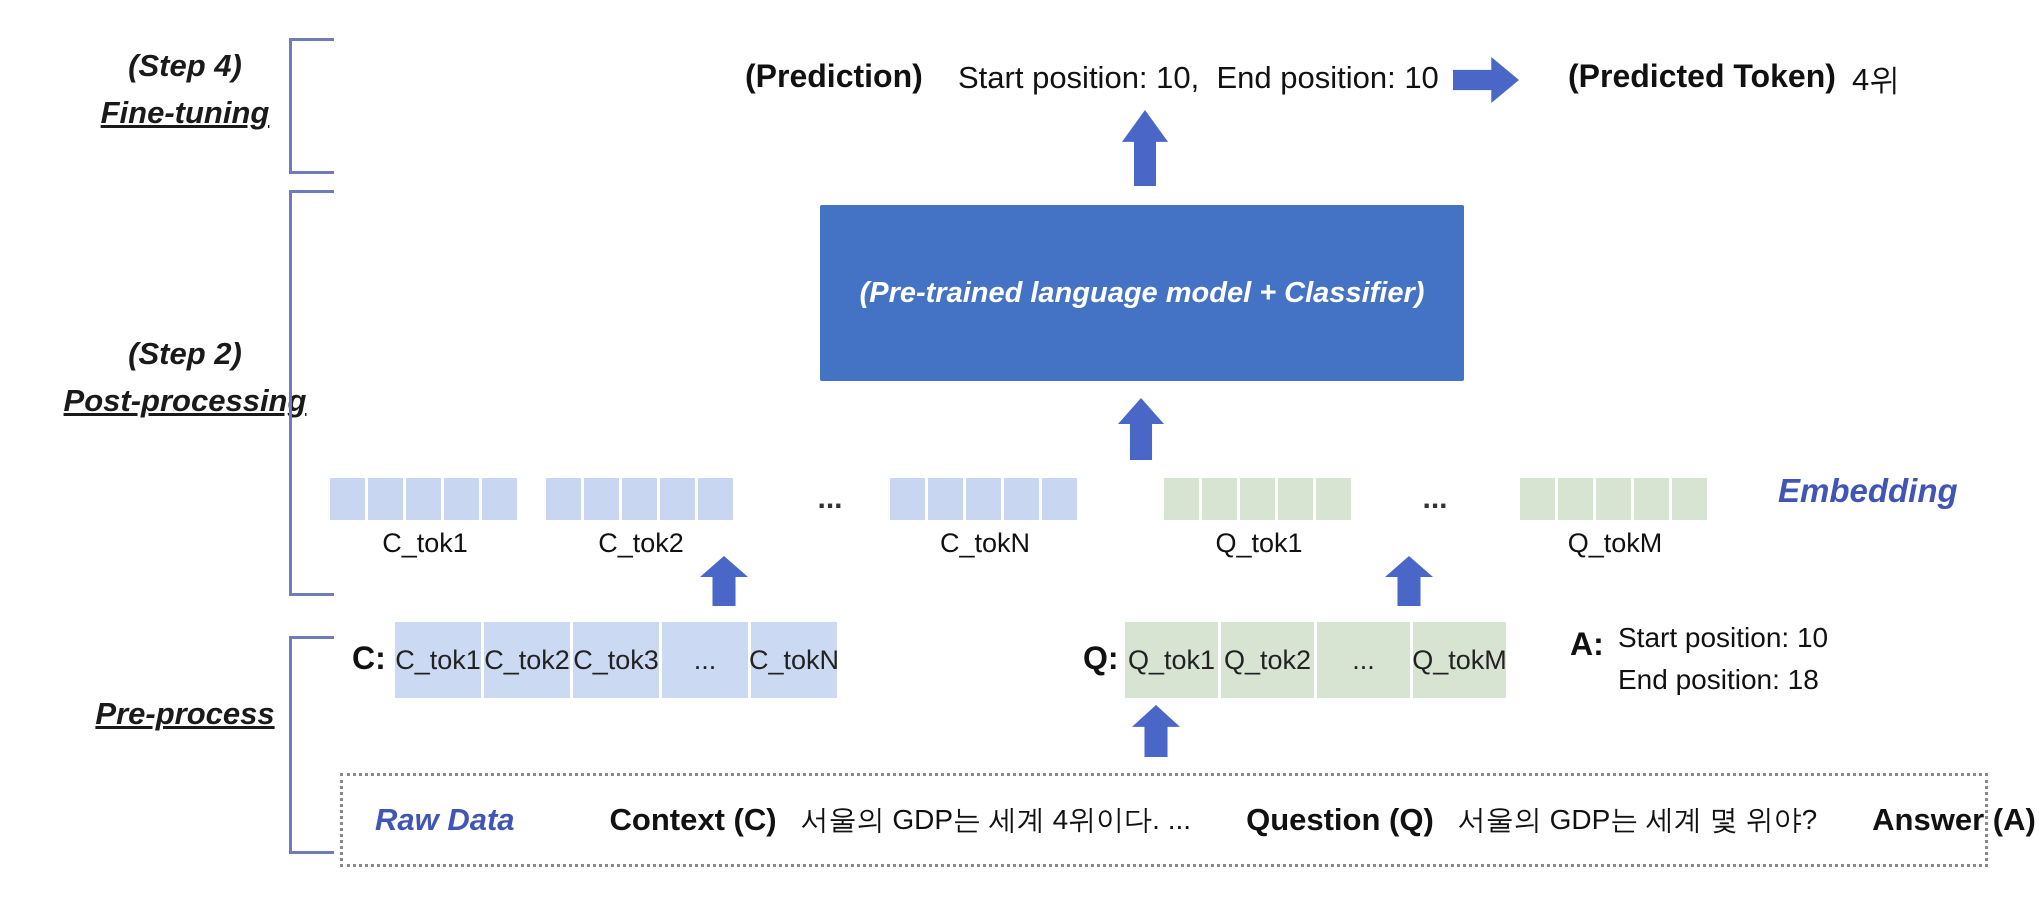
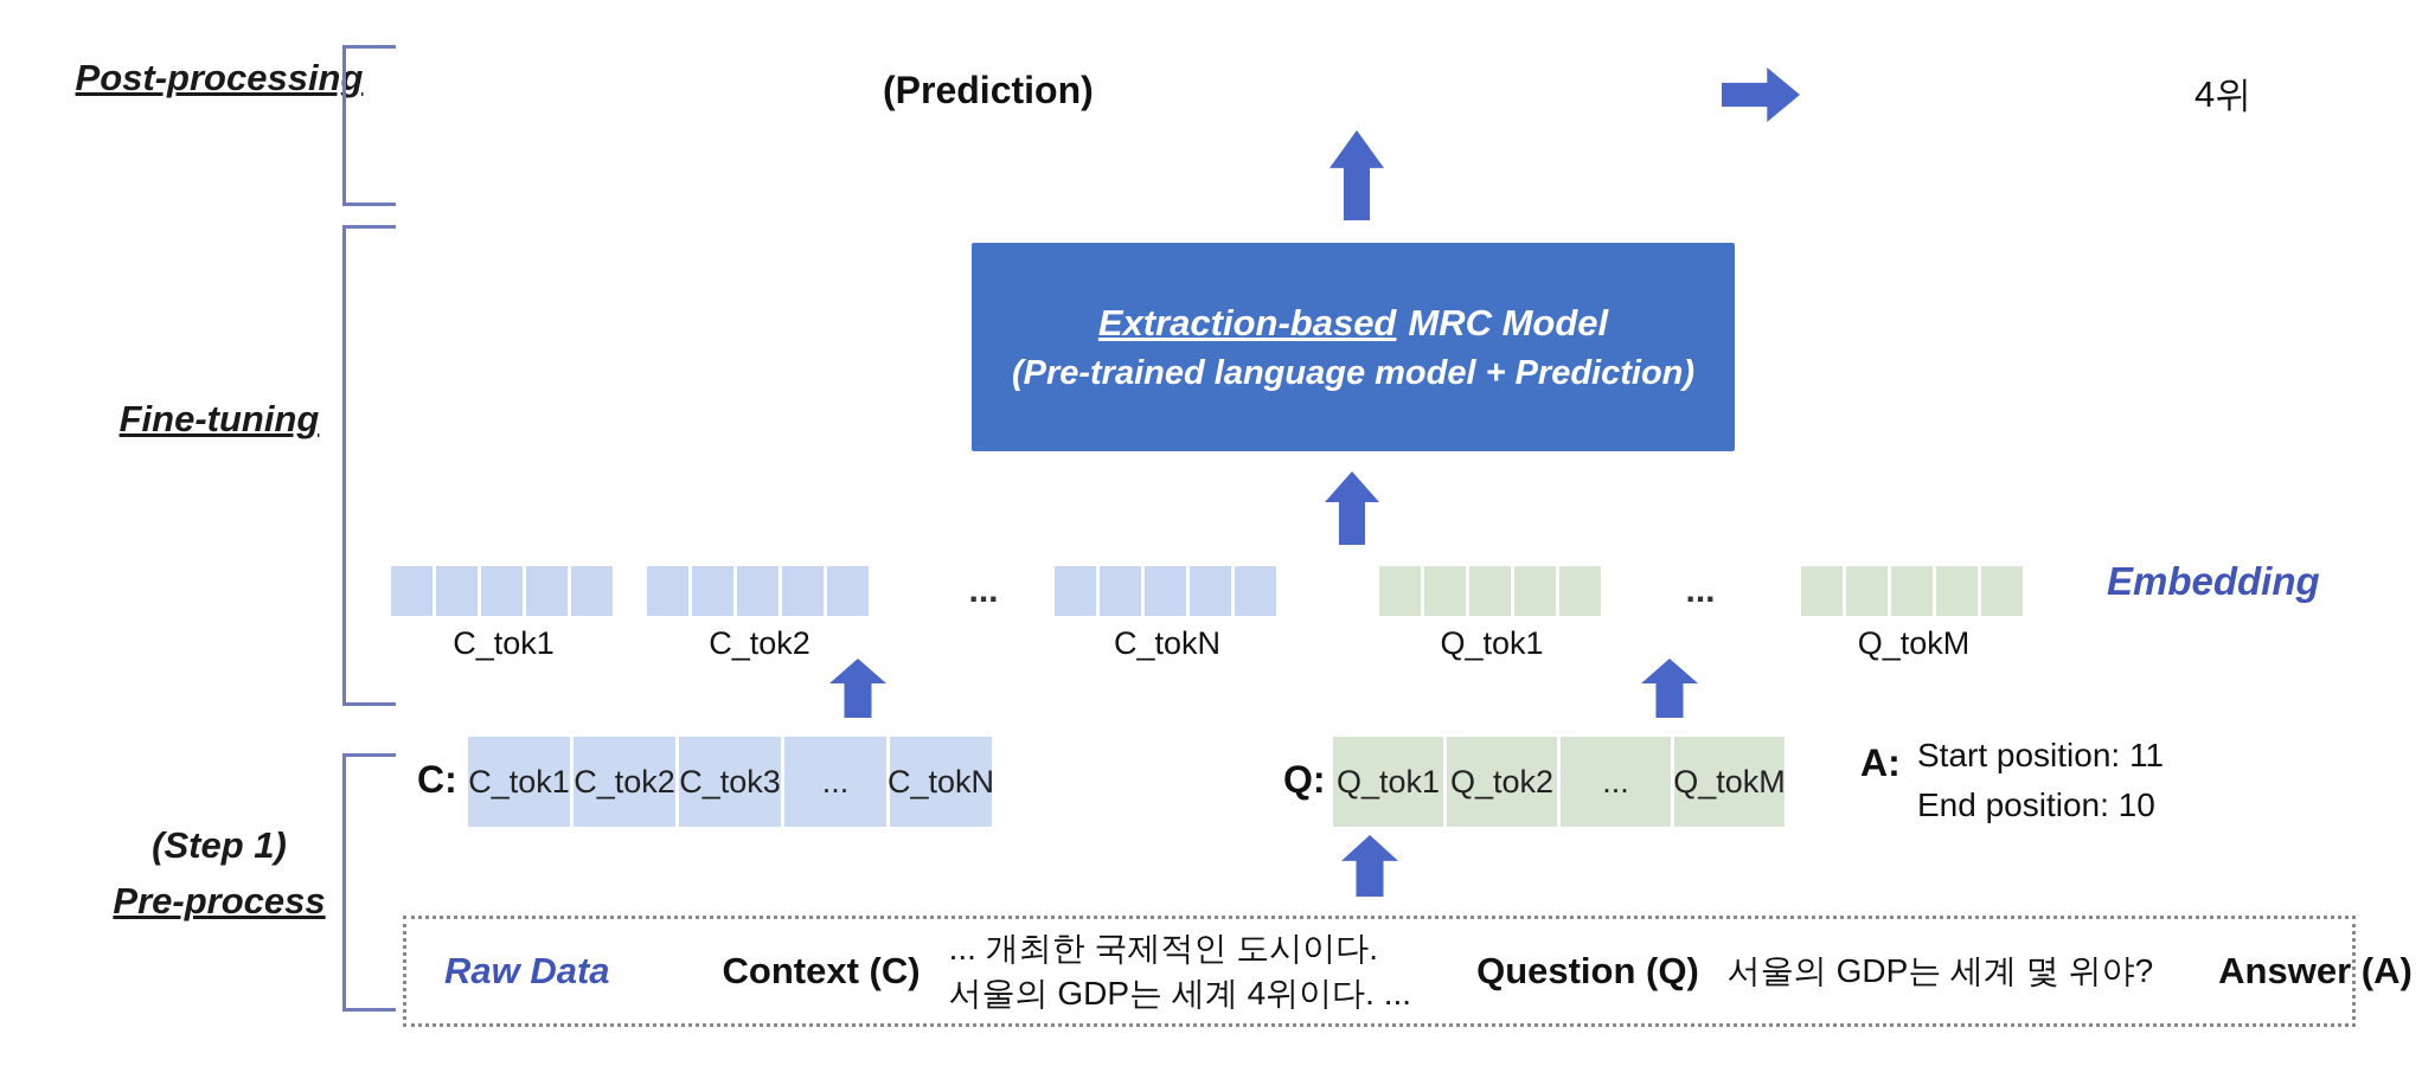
- (Step 4)
- Fine-tuning
+ Post-processing
- (Step 2)
- Post-processing
+ Fine-tuning
+ (Step 1)
  Pre-process
  (Prediction)
- Start position: 10, End position: 10
- (Predicted Token)
  4위
+ Extraction-based MRC Model
- (Pre-trained language model + Classifier)
+ (Pre-trained language model + Prediction)
  C_tok1
  C_tok2
  ...
  C_tokN
  Q_tok1
  ...
  Q_tokM
  Embedding
  C:
  C_tok1
  C_tok2
  C_tok3
  ...
  C_tokN
  Q:
  Q_tok1
  Q_tok2
  ...
  Q_tokM
  A:
- Start position: 10
+ Start position: 11
- End position: 18
+ End position: 10
  Raw Data
  Context (C)
+ ... 개최한 국제적인 도시이다.
  서울의 GDP는 세계 4위이다. ...
  Question (Q)
  서울의 GDP는 세계 몇 위야?
  Answer (A)
